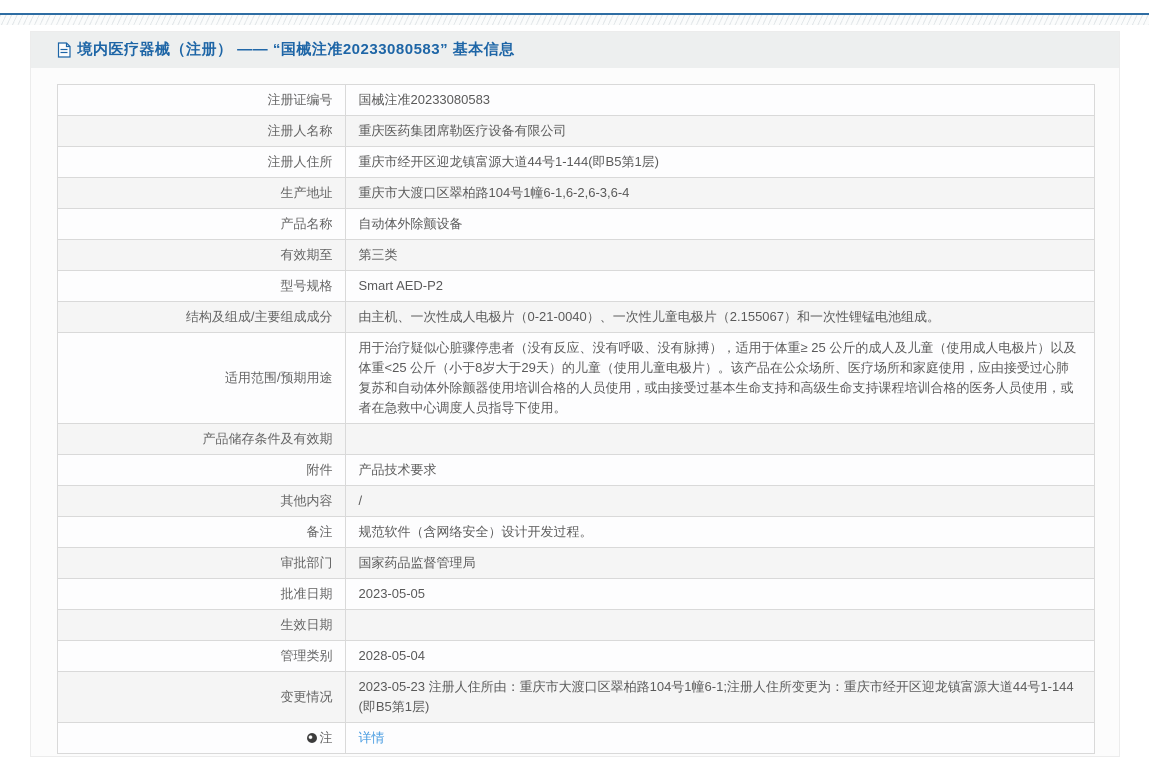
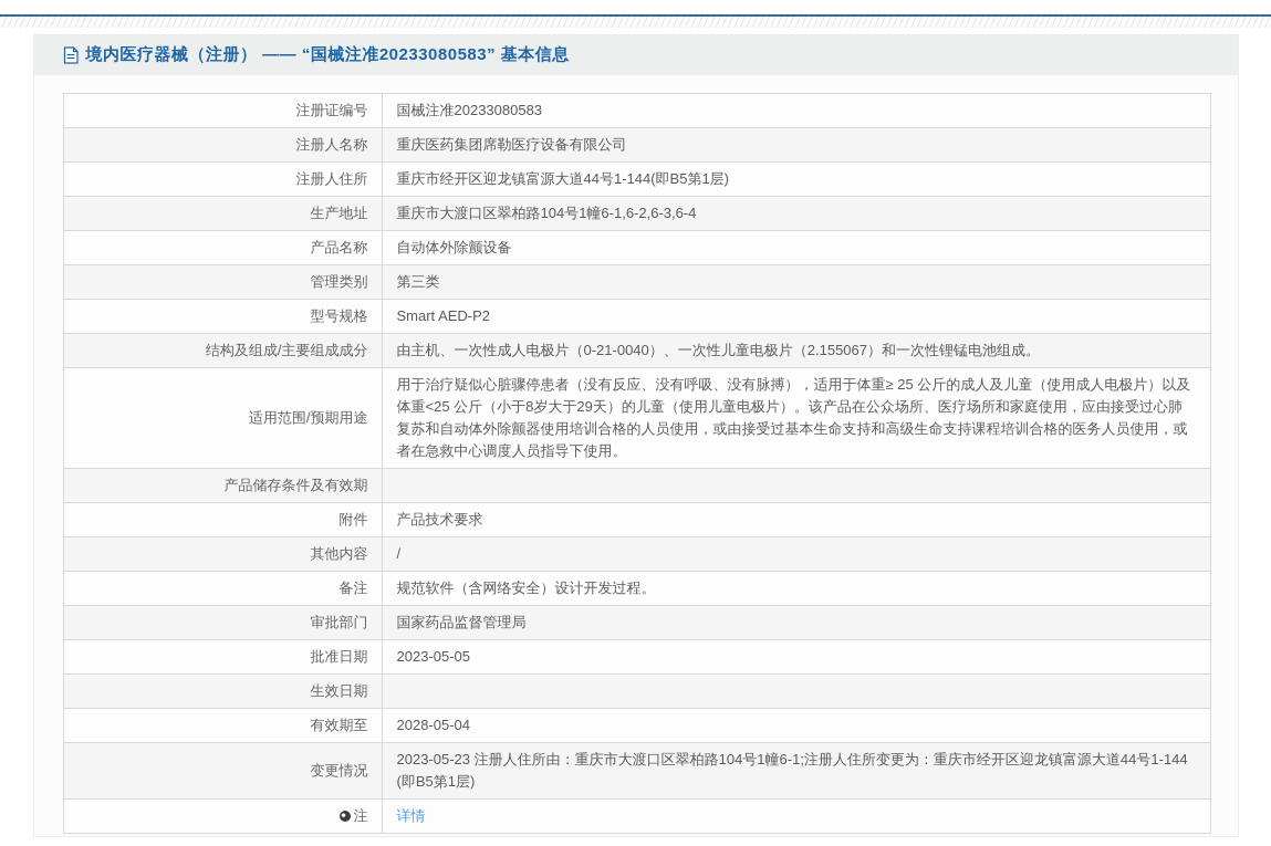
  境内医疗器械（注册） —— “国械注准20233080583” 基本信息
  注册证编号	国械注准20233080583
  注册人名称	重庆医药集团席勒医疗设备有限公司
  注册人住所	重庆市经开区迎龙镇富源大道44号1-144(即B5第1层)
  生产地址	重庆市大渡口区翠柏路104号1幢6-1,6-2,6-3,6-4
  产品名称	自动体外除颤设备
- 有效期至	第三类
+ 管理类别	第三类
  型号规格	Smart AED-P2
  结构及组成/主要组成成分	由主机、一次性成人电极片（0-21-0040）、一次性儿童电极片（2.155067）和一次性锂锰电池组成。
  适用范围/预期用途	用于治疗疑似心脏骤停患者（没有反应、没有呼吸、没有脉搏），适用于体重≥ 25 公斤的成人及儿童（使用成人电极片）以及体重<25 公斤（小于8岁大于29天）的儿童（使用儿童电极片）。该产品在公众场所、医疗场所和家庭使用，应由接受过心肺复苏和自动体外除颤器使用培训合格的人员使用，或由接受过基本生命支持和高级生命支持课程培训合格的医务人员使用，或者在急救中心调度人员指导下使用。
  产品储存条件及有效期
  附件	产品技术要求
  其他内容	/
  备注	规范软件（含网络安全）设计开发过程。
  审批部门	国家药品监督管理局
  批准日期	2023-05-05
  生效日期
- 管理类别	2028-05-04
+ 有效期至	2028-05-04
  变更情况	2023-05-23 注册人住所由：重庆市大渡口区翠柏路104号1幢6-1;注册人住所变更为：重庆市经开区迎龙镇富源大道44号1-144(即B5第1层)
  注	详情
